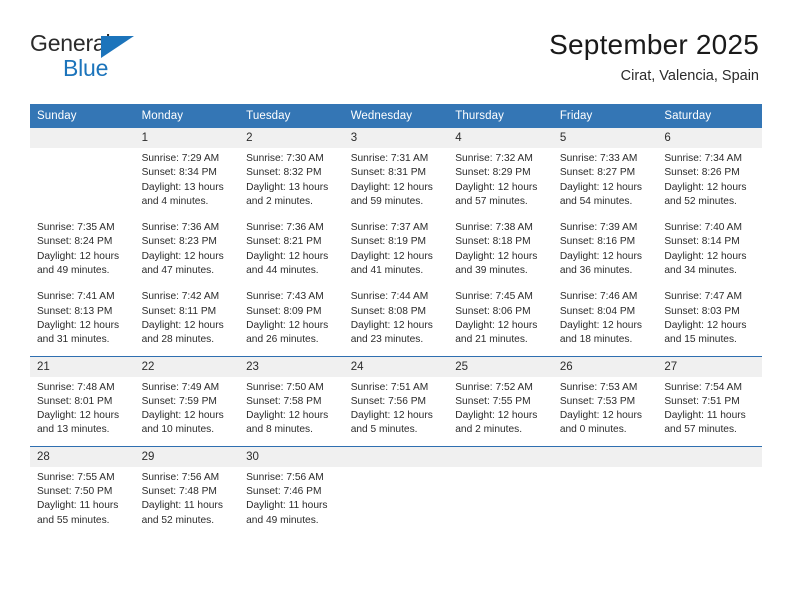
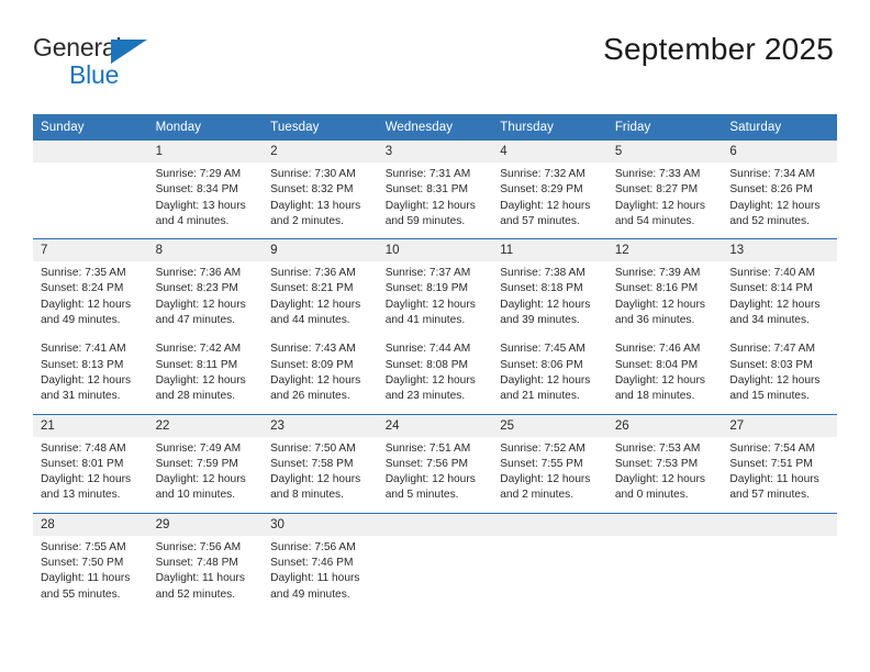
  General
  Blue
  September 2025
- Cirat, Valencia, Spain
  Sunday	Monday	Tuesday	Wednesday	Thursday	Friday	Saturday
  	1	2	3	4	5	6
  	Sunrise: 7:29 AM Sunset: 8:34 PM Daylight: 13 hours and 4 minutes.	Sunrise: 7:30 AM Sunset: 8:32 PM Daylight: 13 hours and 2 minutes.	Sunrise: 7:31 AM Sunset: 8:31 PM Daylight: 12 hours and 59 minutes.	Sunrise: 7:32 AM Sunset: 8:29 PM Daylight: 12 hours and 57 minutes.	Sunrise: 7:33 AM Sunset: 8:27 PM Daylight: 12 hours and 54 minutes.	Sunrise: 7:34 AM Sunset: 8:26 PM Daylight: 12 hours and 52 minutes.
+ 7	8	9	10	11	12	13
  Sunrise: 7:35 AM Sunset: 8:24 PM Daylight: 12 hours and 49 minutes.	Sunrise: 7:36 AM Sunset: 8:23 PM Daylight: 12 hours and 47 minutes.	Sunrise: 7:36 AM Sunset: 8:21 PM Daylight: 12 hours and 44 minutes.	Sunrise: 7:37 AM Sunset: 8:19 PM Daylight: 12 hours and 41 minutes.	Sunrise: 7:38 AM Sunset: 8:18 PM Daylight: 12 hours and 39 minutes.	Sunrise: 7:39 AM Sunset: 8:16 PM Daylight: 12 hours and 36 minutes.	Sunrise: 7:40 AM Sunset: 8:14 PM Daylight: 12 hours and 34 minutes.
  Sunrise: 7:41 AM Sunset: 8:13 PM Daylight: 12 hours and 31 minutes.	Sunrise: 7:42 AM Sunset: 8:11 PM Daylight: 12 hours and 28 minutes.	Sunrise: 7:43 AM Sunset: 8:09 PM Daylight: 12 hours and 26 minutes.	Sunrise: 7:44 AM Sunset: 8:08 PM Daylight: 12 hours and 23 minutes.	Sunrise: 7:45 AM Sunset: 8:06 PM Daylight: 12 hours and 21 minutes.	Sunrise: 7:46 AM Sunset: 8:04 PM Daylight: 12 hours and 18 minutes.	Sunrise: 7:47 AM Sunset: 8:03 PM Daylight: 12 hours and 15 minutes.
  21	22	23	24	25	26	27
  Sunrise: 7:48 AM Sunset: 8:01 PM Daylight: 12 hours and 13 minutes.	Sunrise: 7:49 AM Sunset: 7:59 PM Daylight: 12 hours and 10 minutes.	Sunrise: 7:50 AM Sunset: 7:58 PM Daylight: 12 hours and 8 minutes.	Sunrise: 7:51 AM Sunset: 7:56 PM Daylight: 12 hours and 5 minutes.	Sunrise: 7:52 AM Sunset: 7:55 PM Daylight: 12 hours and 2 minutes.	Sunrise: 7:53 AM Sunset: 7:53 PM Daylight: 12 hours and 0 minutes.	Sunrise: 7:54 AM Sunset: 7:51 PM Daylight: 11 hours and 57 minutes.
  28	29	30
  Sunrise: 7:55 AM Sunset: 7:50 PM Daylight: 11 hours and 55 minutes.	Sunrise: 7:56 AM Sunset: 7:48 PM Daylight: 11 hours and 52 minutes.	Sunrise: 7:56 AM Sunset: 7:46 PM Daylight: 11 hours and 49 minutes.
